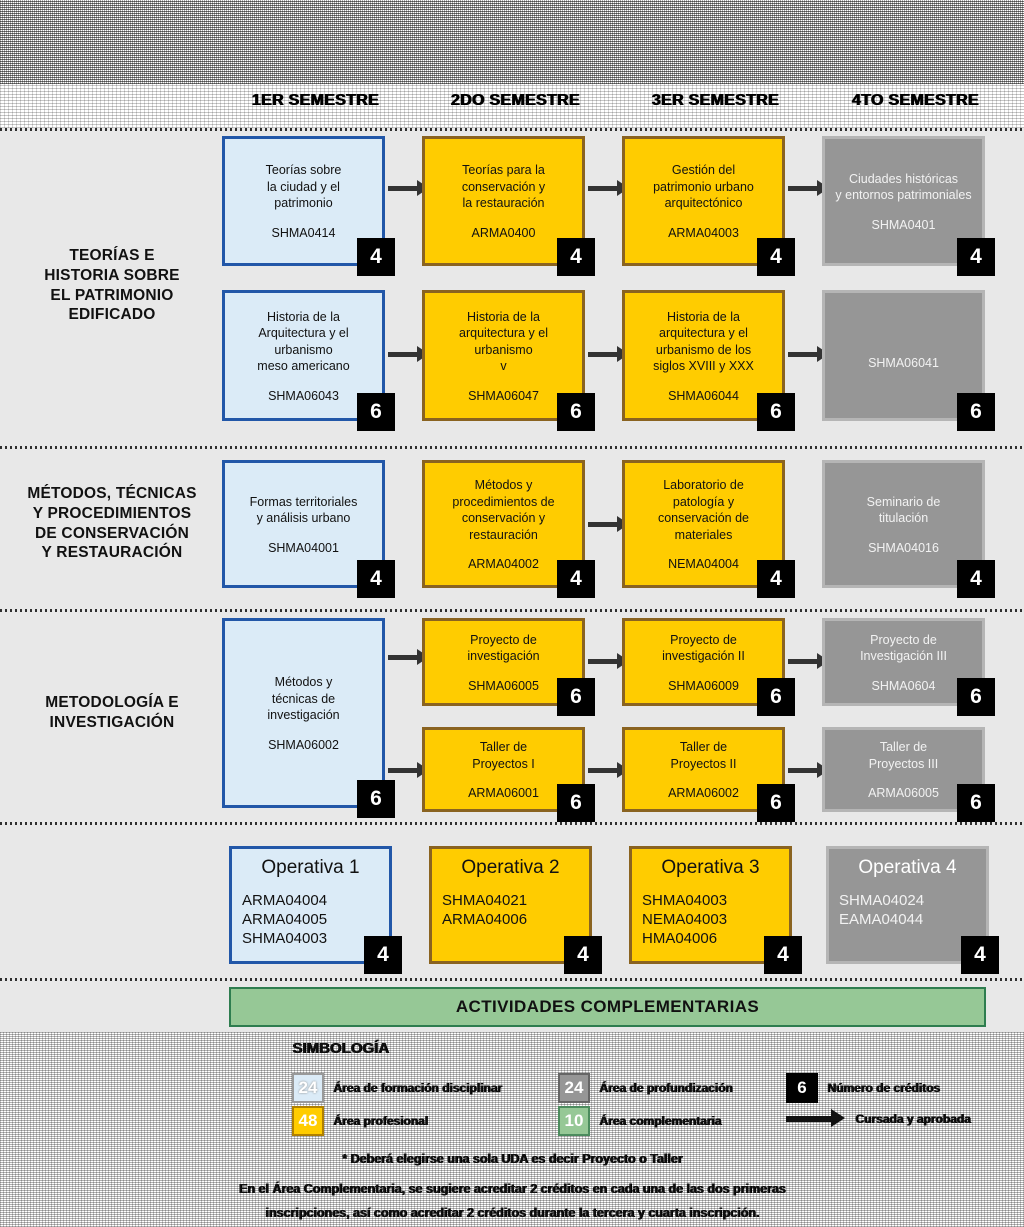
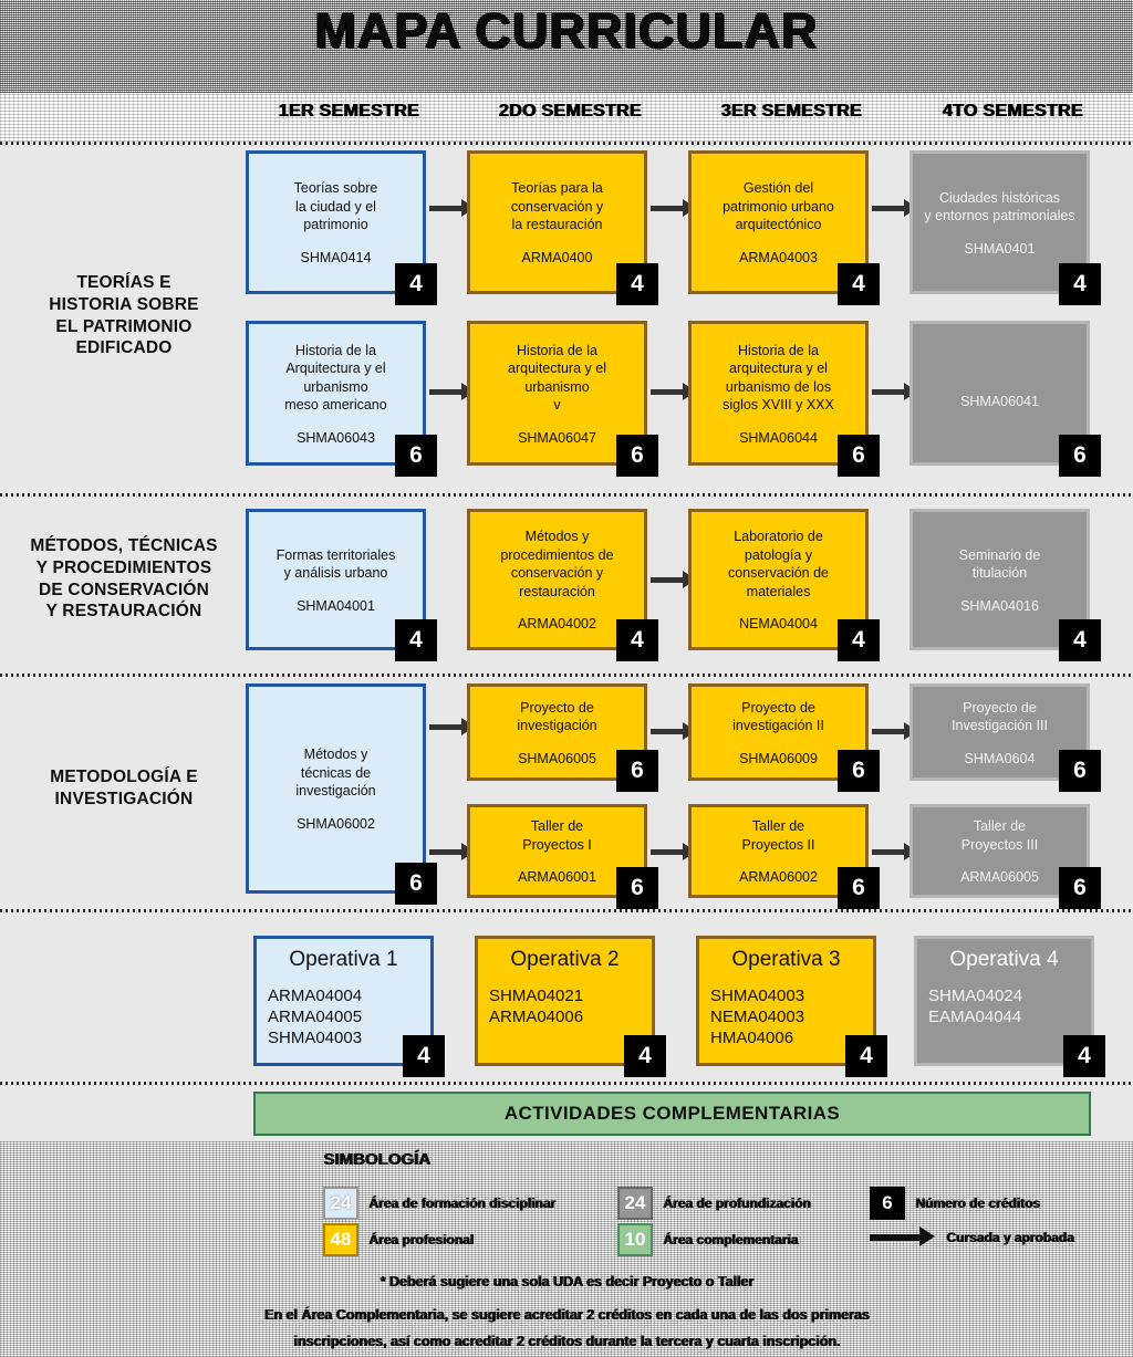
+ MAPA CURRICULAR
  1ER SEMESTRE
  2DO SEMESTRE
  3ER SEMESTRE
  4TO SEMESTRE
  TEORÍAS E
  HISTORIA SOBRE
  EL PATRIMONIO
  EDIFICADO
  MÉTODOS, TÉCNICAS
  Y PROCEDIMIENTOS
  DE CONSERVACIÓN
  Y RESTAURACIÓN
  METODOLOGÍA E
  INVESTIGACIÓN
  Teorías sobre
  la ciudad y el
  patrimonio
  SHMA0414
  4
  Teorías para la
  conservación y
  la restauración
  ARMA0400
  4
  Gestión del
  patrimonio urbano
  arquitectónico
  ARMA04003
  4
  Ciudades históricas
  y entornos patrimoniales
  SHMA0401
  4
  Historia de la
  Arquitectura y el
  urbanismo
  meso americano
  SHMA06043
  6
  Historia de la
  arquitectura y el
  urbanismo
  v
  SHMA06047
  6
  Historia de la
  arquitectura y el
  urbanismo de los
  siglos XVIII y XXX
  SHMA06044
  6
  SHMA06041
  6
  Formas territoriales
  y análisis urbano
  SHMA04001
  4
  Métodos y
  procedimientos de
  conservación y
  restauración
  ARMA04002
  4
  Laboratorio de
  patología y
  conservación de
  materiales
  NEMA04004
  4
  Seminario de
  titulación
  SHMA04016
  4
  Métodos y
  técnicas de
  investigación
  SHMA06002
  6
  Proyecto de
  investigación
  SHMA06005
  6
  Proyecto de
  investigación II
  SHMA06009
  6
  Proyecto de
  Investigación III
  SHMA0604
  6
  Taller de
  Proyectos I
  ARMA06001
  6
  Taller de
  Proyectos II
  ARMA06002
  6
  Taller de
  Proyectos III
  ARMA06005
  6
  Operativa 1
  ARMA04004
  ARMA04005
  SHMA04003
  4
  Operativa 2
  SHMA04021
  ARMA04006
  4
  Operativa 3
  SHMA04003
  NEMA04003
  HMA04006
  4
  Operativa 4
  SHMA04024
  EAMA04044
  4
  ACTIVIDADES COMPLEMENTARIAS
  SIMBOLOGÍA
  24
  Área de formación disciplinar
  24
  Área de profundización
  6
  Número de créditos
  48
  Área profesional
  10
  Área complementaria
  Cursada y aprobada
- * Deberá elegirse una sola UDA es decir Proyecto o Taller
+ * Deberá sugiere una sola UDA es decir Proyecto o Taller
  En el Área Complementaria, se sugiere acreditar 2 créditos en cada una de las dos primeras
  inscripciones, así como acreditar 2 créditos durante la tercera y cuarta inscripción.
